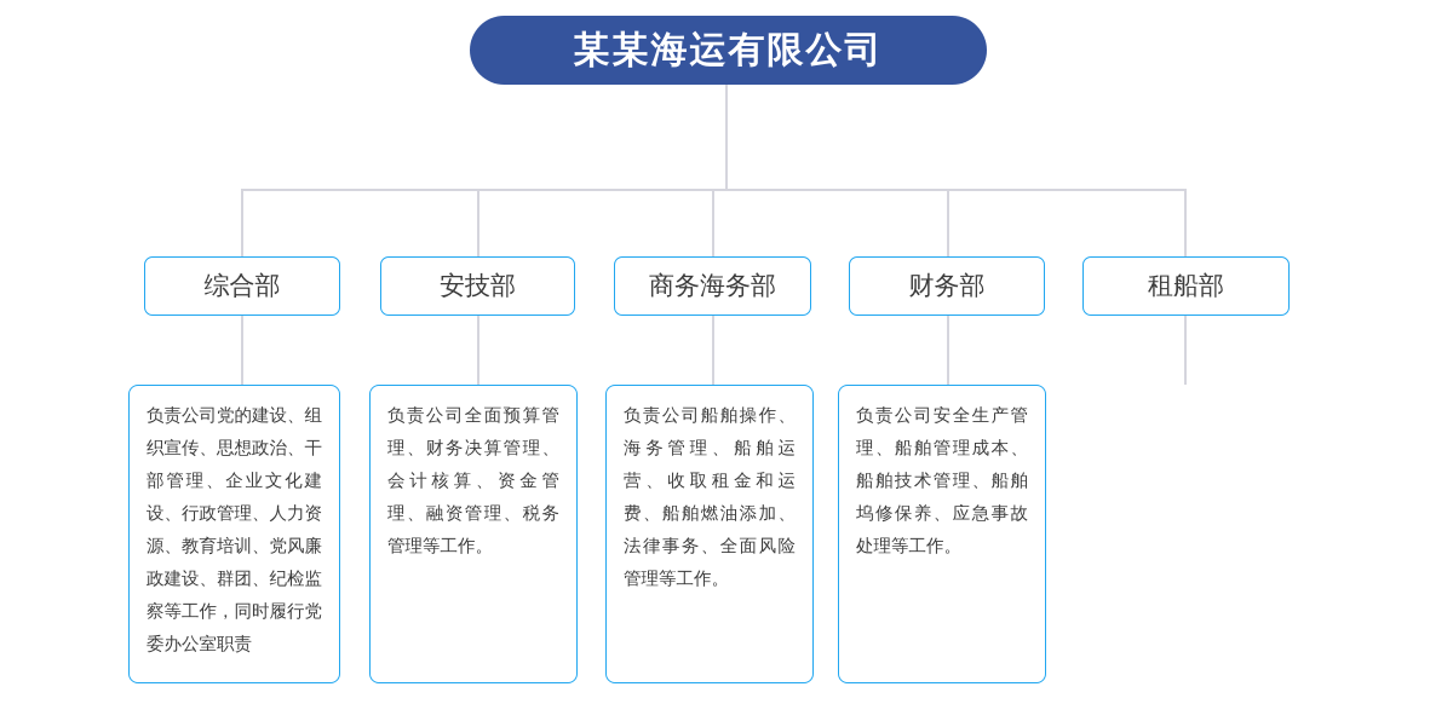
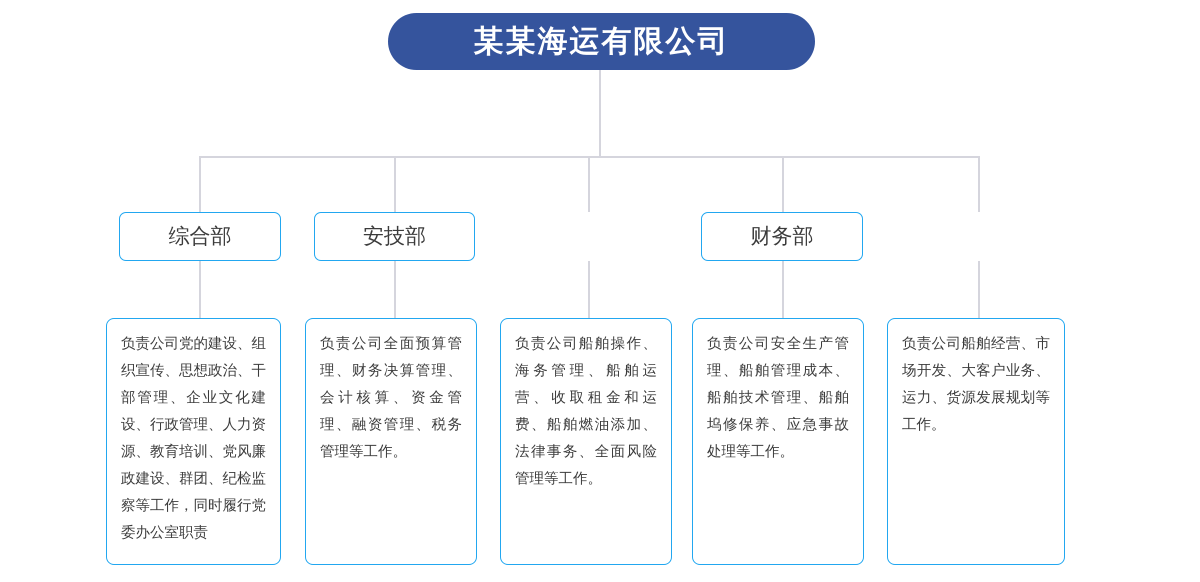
  某某海运有限公司
  综合部
  安技部
- 商务海务部
  财务部
- 租船部
  负责公司党的建设、组织宣传、思想政治、干部管理、企业文化建设、行政管理、人力资源、教育培训、党风廉政建设、群团、纪检监察等工作，同时履行党委办公室职责
  负责公司全面预算管理、财务决算管理、会计核算、资金管理、融资管理、税务管理等工作。
  负责公司船舶操作、海务管理、船舶运营、收取租金和运费、船舶燃油添加、法律事务、全面风险管理等工作。
  负责公司安全生产管理、船舶管理成本、船舶技术管理、船舶坞修保养、应急事故处理等工作。
+ 负责公司船舶经营、市场开发、大客户业务、运力、货源发展规划等工作。
